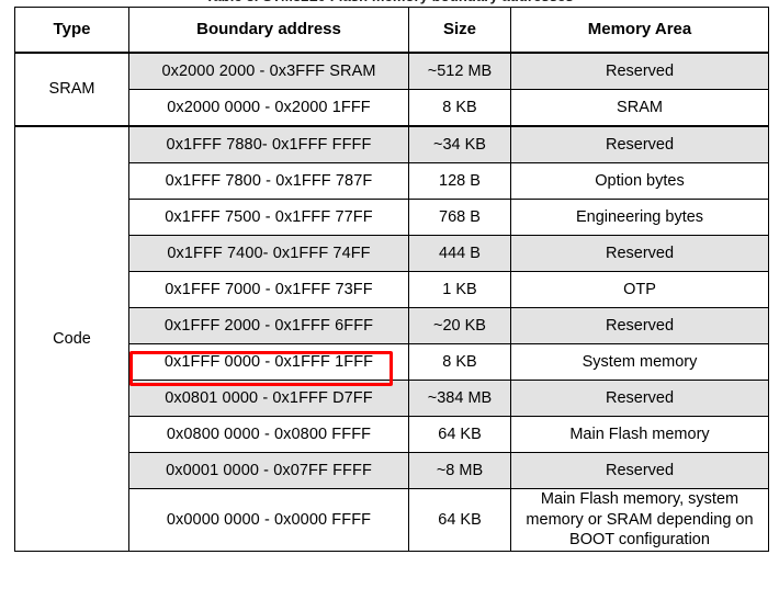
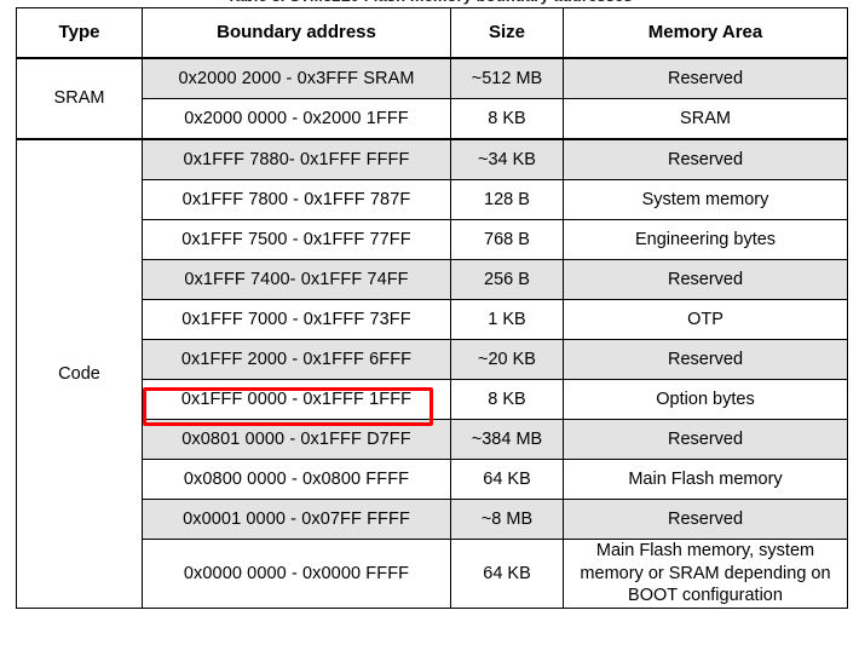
  Type	Boundary address	Size	Memory Area
  SRAM	0x2000 2000 - 0x3FFF SRAM	~512 MB	Reserved
  0x2000 0000 - 0x2000 1FFF	8 KB	SRAM
  Code	0x1FFF 7880- 0x1FFF FFFF	~34 KB	Reserved
- 0x1FFF 7800 - 0x1FFF 787F	128 B	Option bytes
+ 0x1FFF 7800 - 0x1FFF 787F	128 B	System memory
  0x1FFF 7500 - 0x1FFF 77FF	768 B	Engineering bytes
- 0x1FFF 7400- 0x1FFF 74FF	444 B	Reserved
+ 0x1FFF 7400- 0x1FFF 74FF	256 B	Reserved
  0x1FFF 7000 - 0x1FFF 73FF	1 KB	OTP
  0x1FFF 2000 - 0x1FFF 6FFF	~20 KB	Reserved
- 0x1FFF 0000 - 0x1FFF 1FFF	8 KB	System memory
+ 0x1FFF 0000 - 0x1FFF 1FFF	8 KB	Option bytes
  0x0801 0000 - 0x1FFF D7FF	~384 MB	Reserved
  0x0800 0000 - 0x0800 FFFF	64 KB	Main Flash memory
  0x0001 0000 - 0x07FF FFFF	~8 MB	Reserved
  0x0000 0000 - 0x0000 FFFF	64 KB	Main Flash memory, system memory or SRAM depending on BOOT configuration
